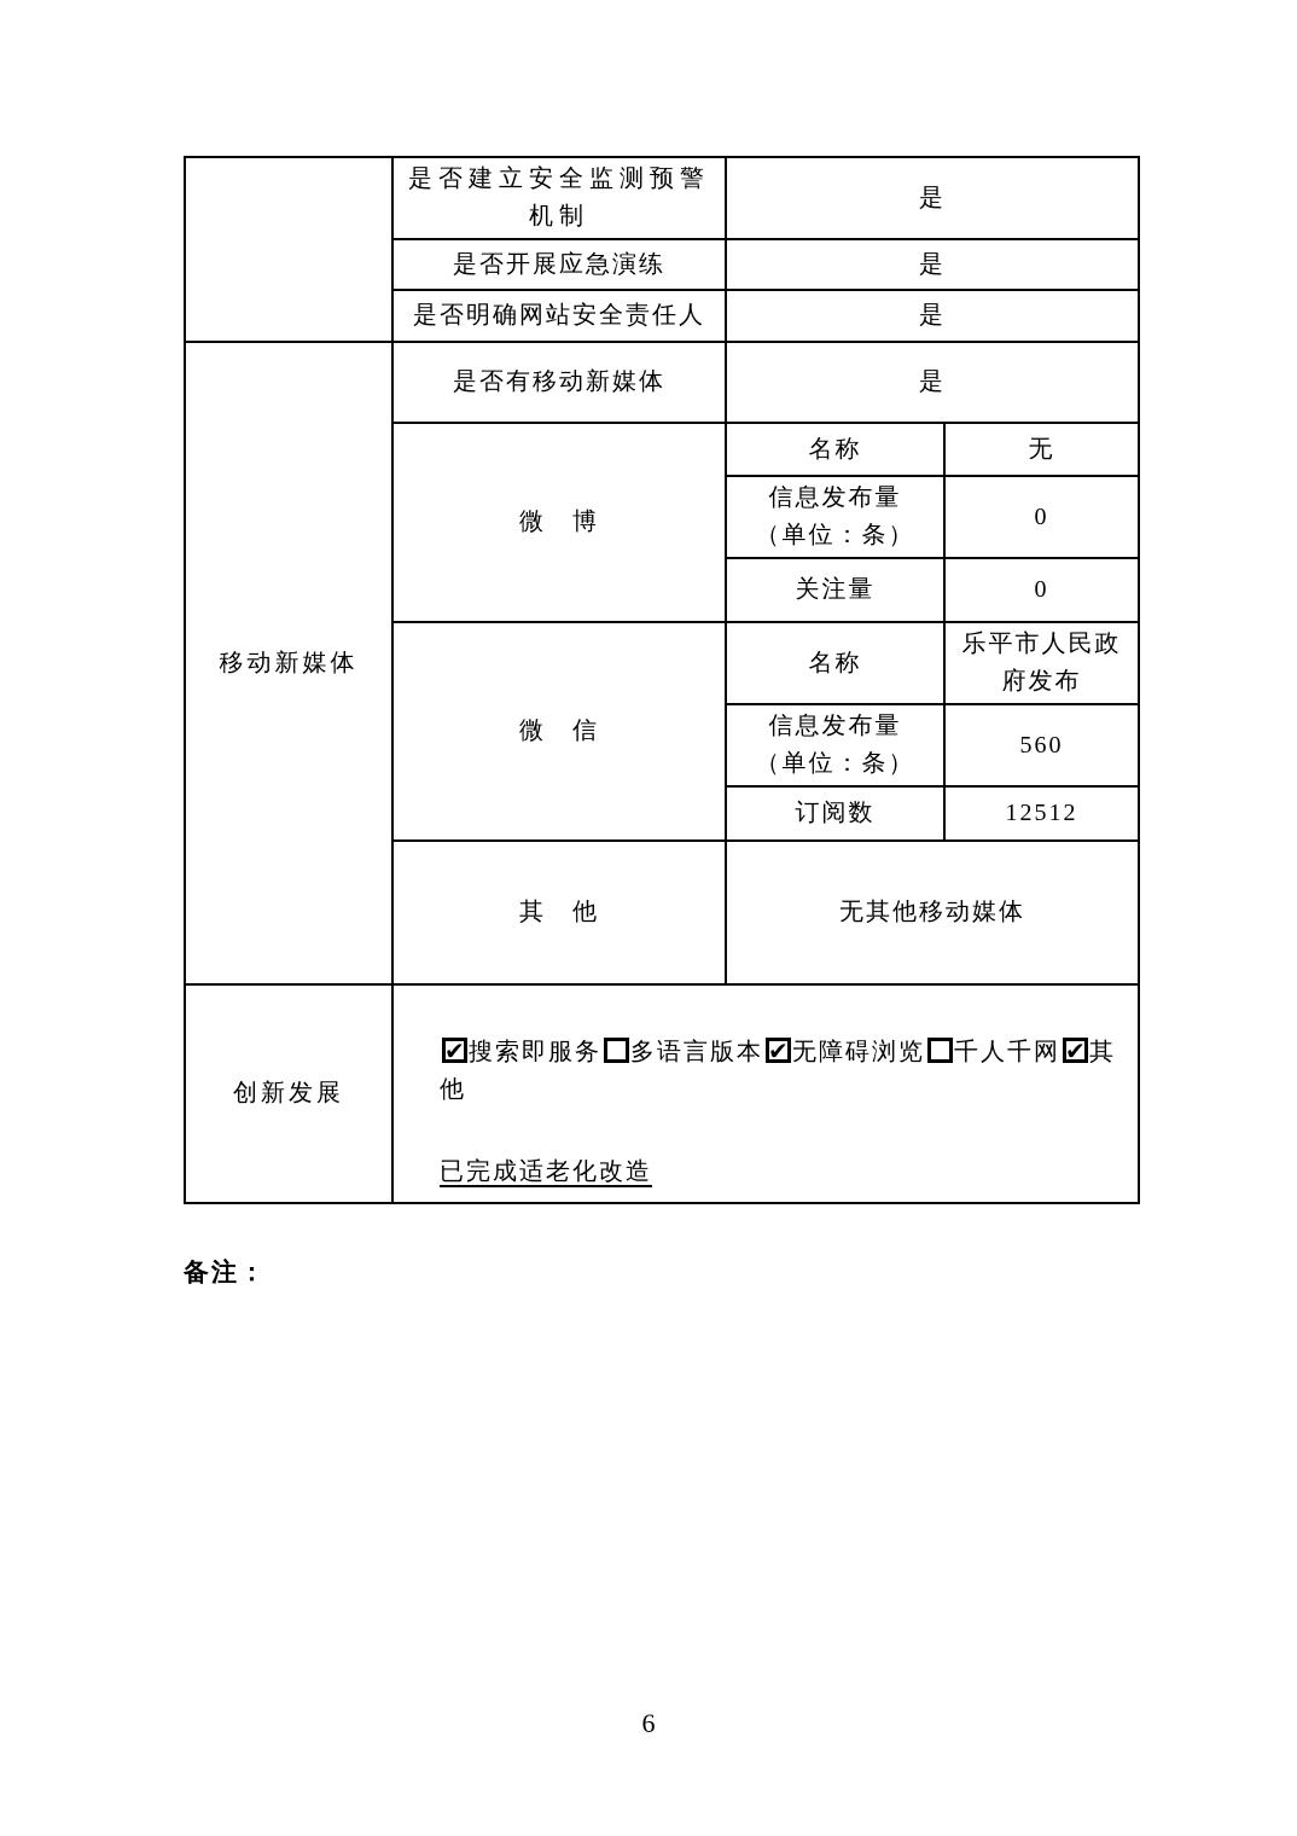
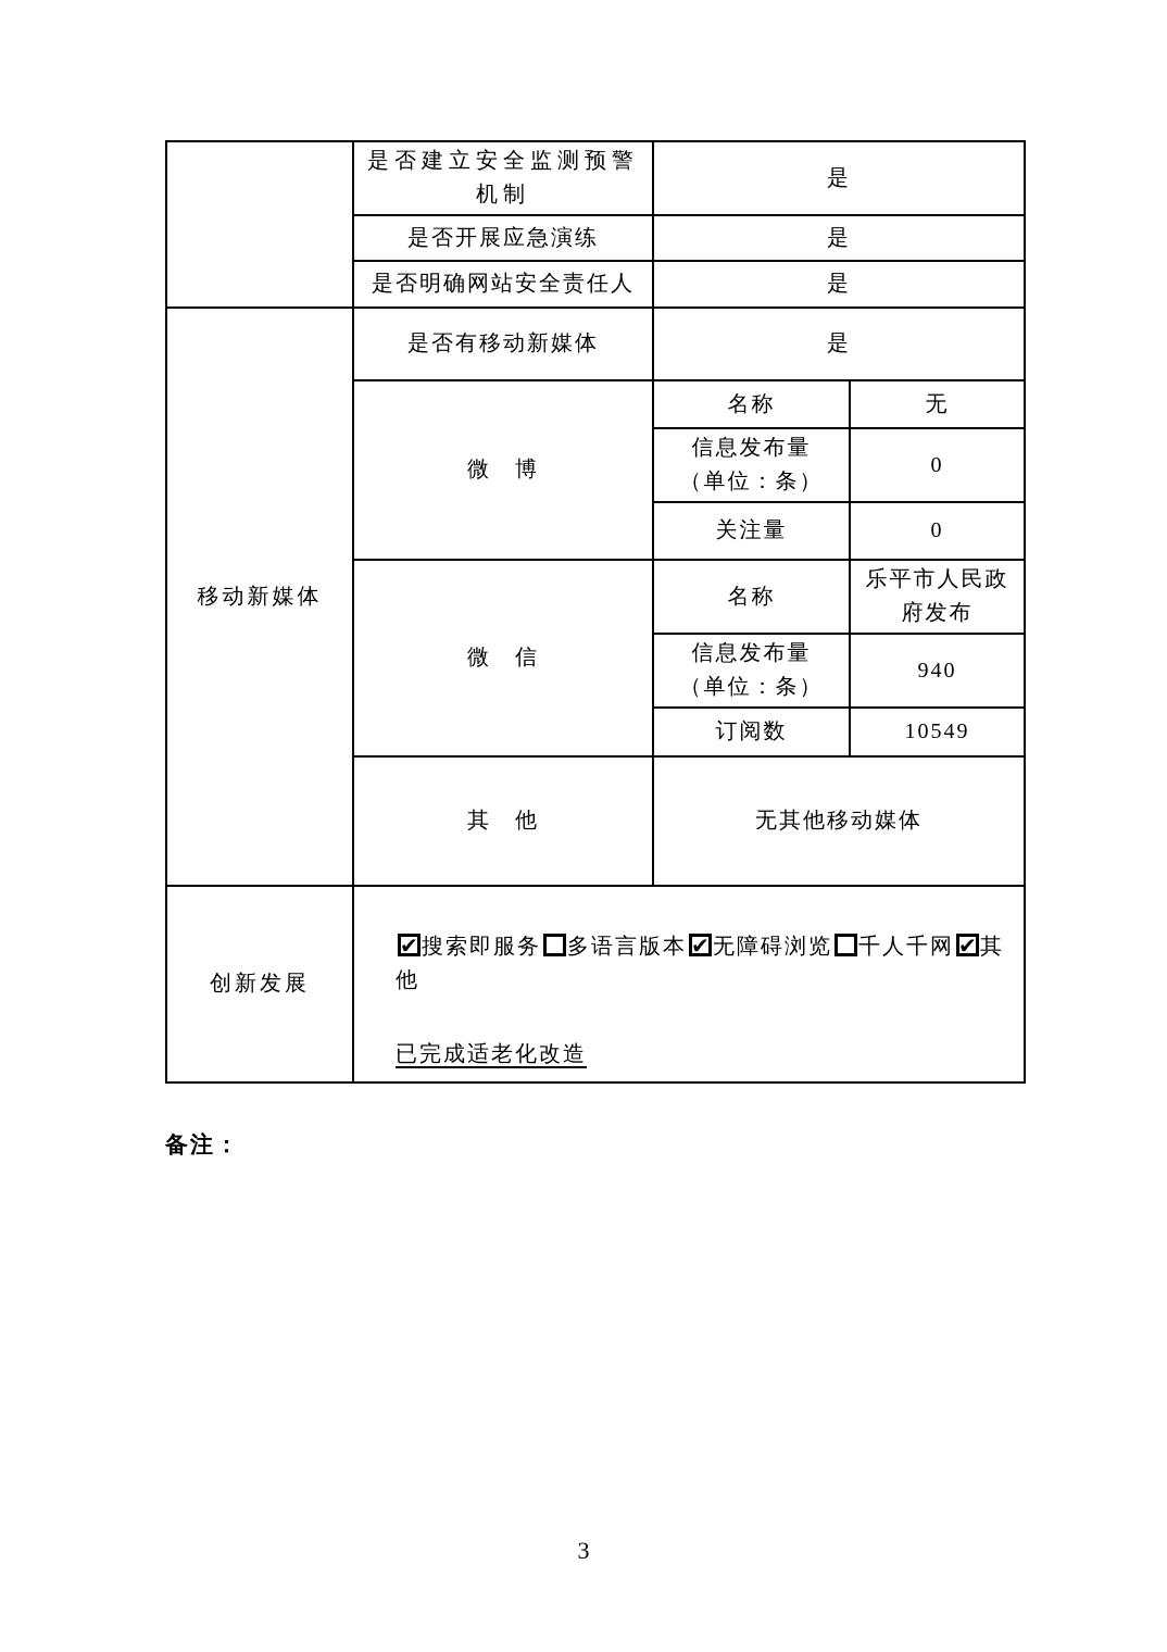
  	是否建立安全监测预警 机制	是
  是否开展应急演练	是
  是否明确网站安全责任人	是
  移动新媒体	是否有移动新媒体	是
  微 博	名称	无
  信息发布量 （单位：条）	0
  关注量	0
  微 信	名称	乐平市人民政 府发布
- 信息发布量 （单位：条）	560
+ 信息发布量 （单位：条）	940
- 订阅数	12512
+ 订阅数	10549
  其 他	无其他移动媒体
  创新发展	搜索即服务 多语言版本 无障碍浏览 千人千网 其他 已完成适老化改造
  备注：
- 6
+ 3
